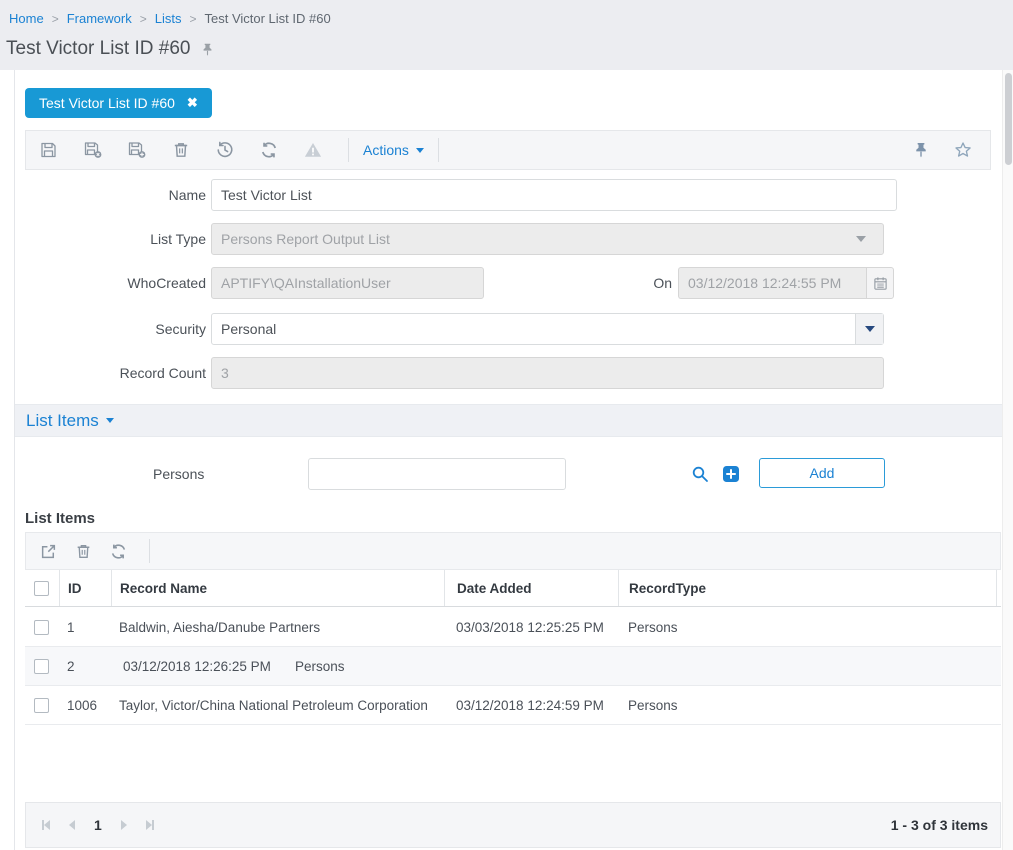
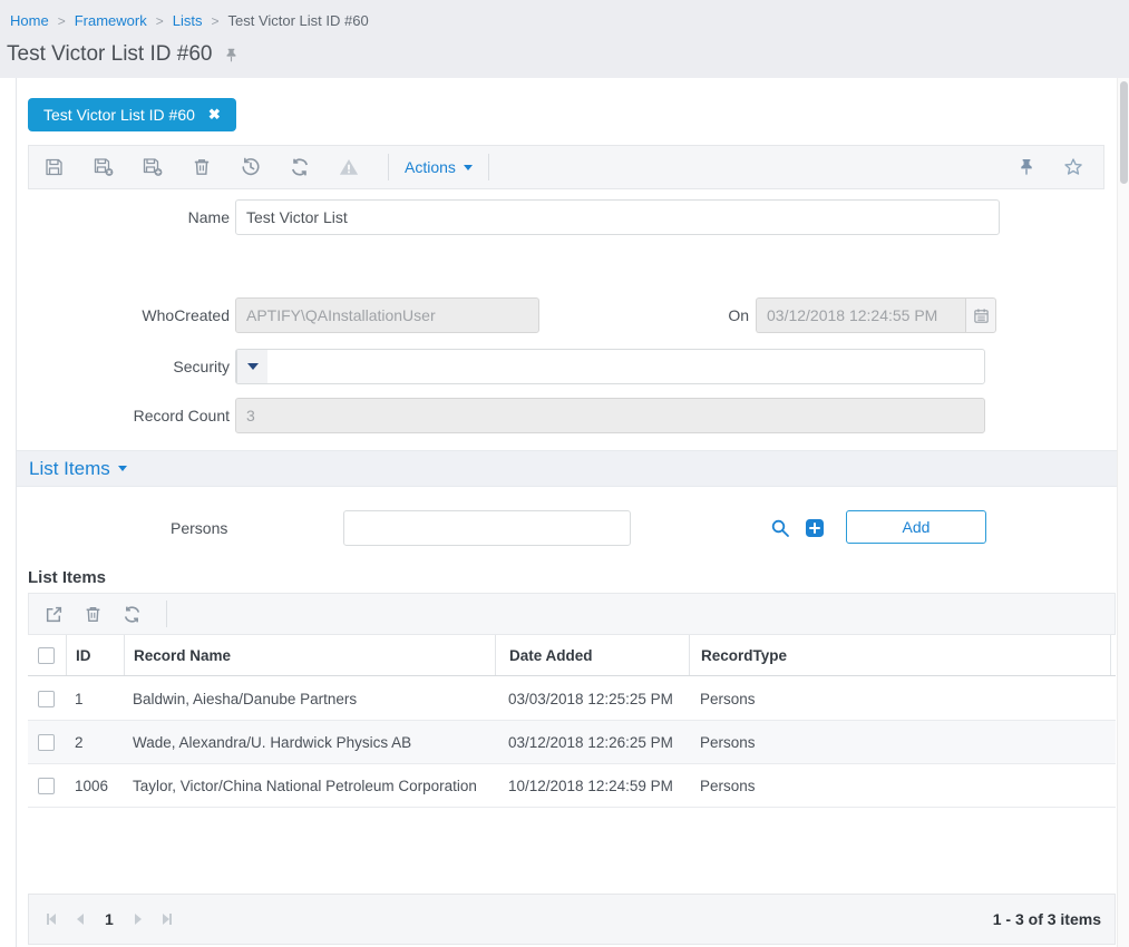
  Home
  >
  Framework
  >
  Lists
  >
  Test Victor List ID #60
  Test Victor List ID #60
  Test Victor List ID #60
  ✖
  Actions
  Name
  Test Victor List
- List Type
- Persons Report Output List
  WhoCreated
  APTIFY\QAInstallationUser
  On
  03/12/2018 12:24:55 PM
  Security
- Personal
  Record Count
  3
  List Items
  Persons
  Add
  List Items
  ID
  Record Name
  Date Added
  RecordType
  1
  Baldwin, Aiesha/Danube Partners
  03/03/2018 12:25:25 PM
  Persons
  2
+ Wade, Alexandra/U. Hardwick Physics AB
  03/12/2018 12:26:25 PM
  Persons
  1006
  Taylor, Victor/China National Petroleum Corporation
- 03/12/2018 12:24:59 PM
+ 10/12/2018 12:24:59 PM
  Persons
  1
  1 - 3 of 3 items
